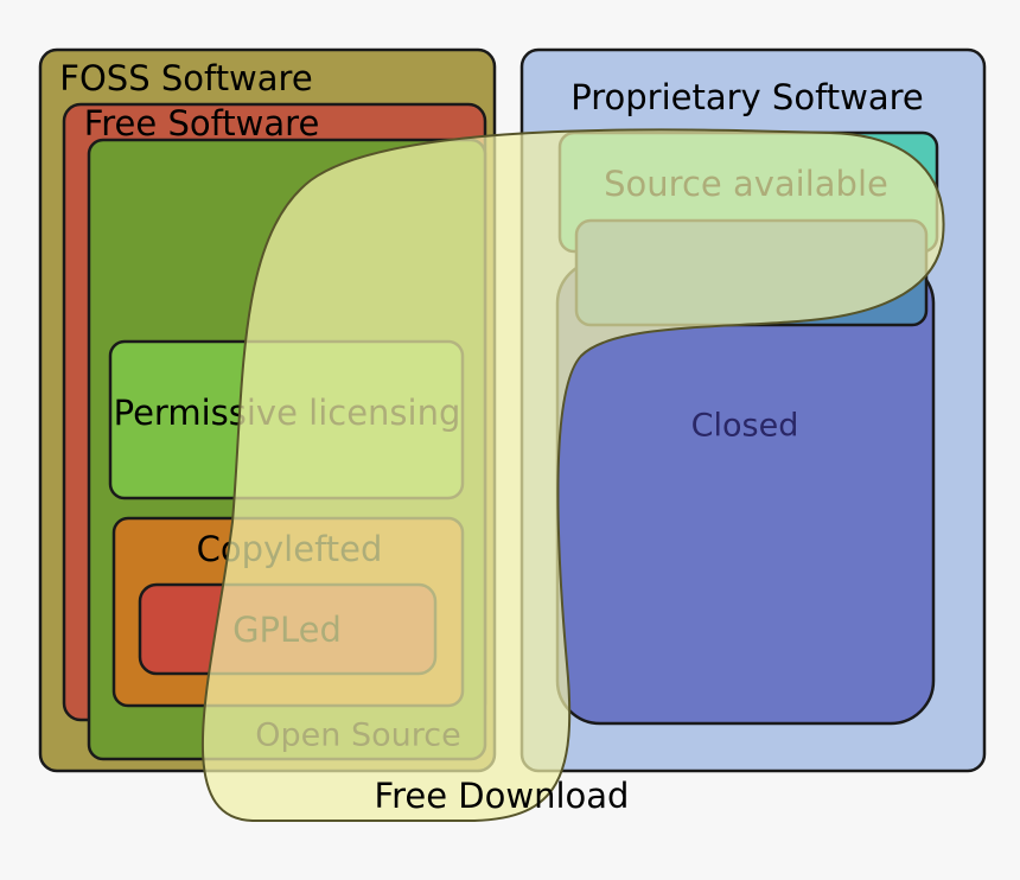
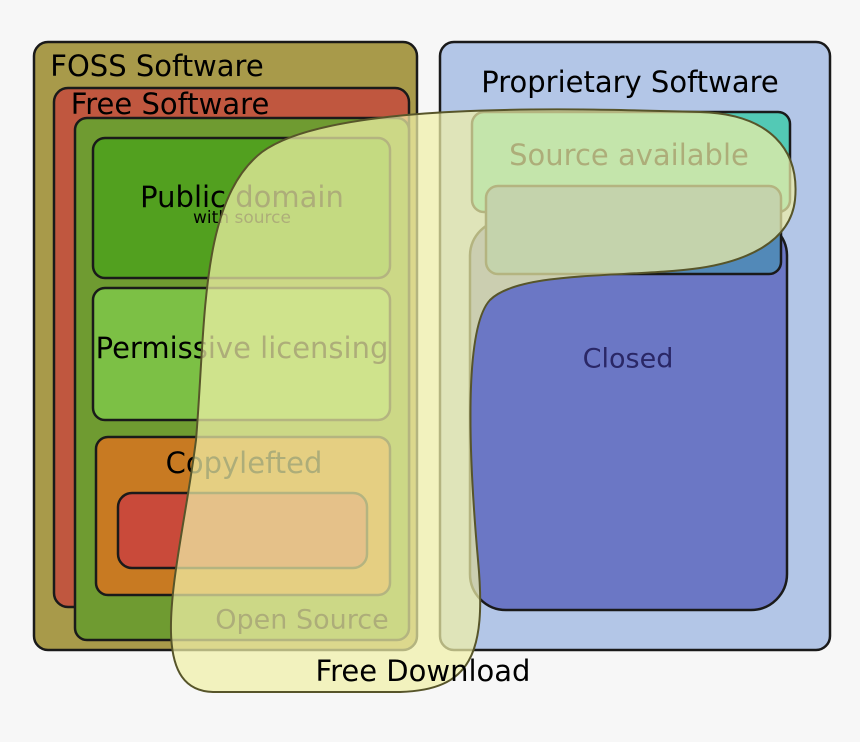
  FOSS Software
  Free Software
  Open Source
+ Public domain
+ with source
  Permissive licensing
  Copylefted
- GPLed
  Proprietary Software
  Source available
  Closed
  Free Download
